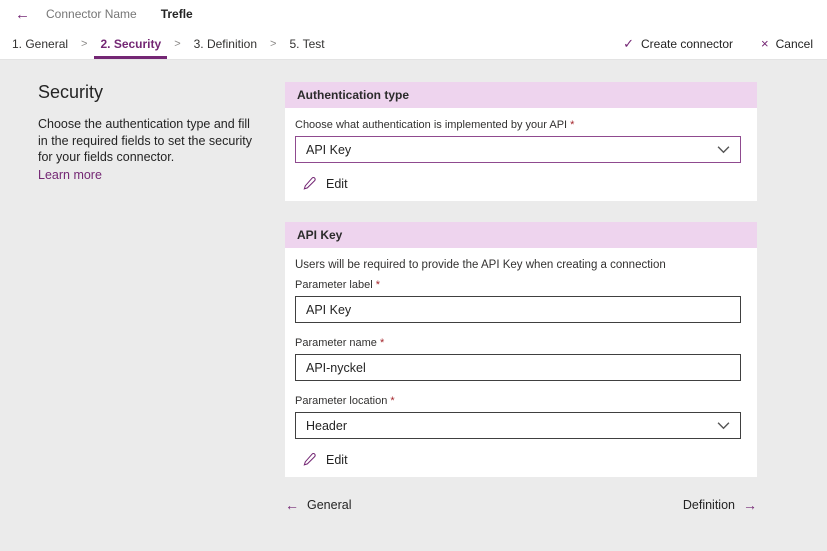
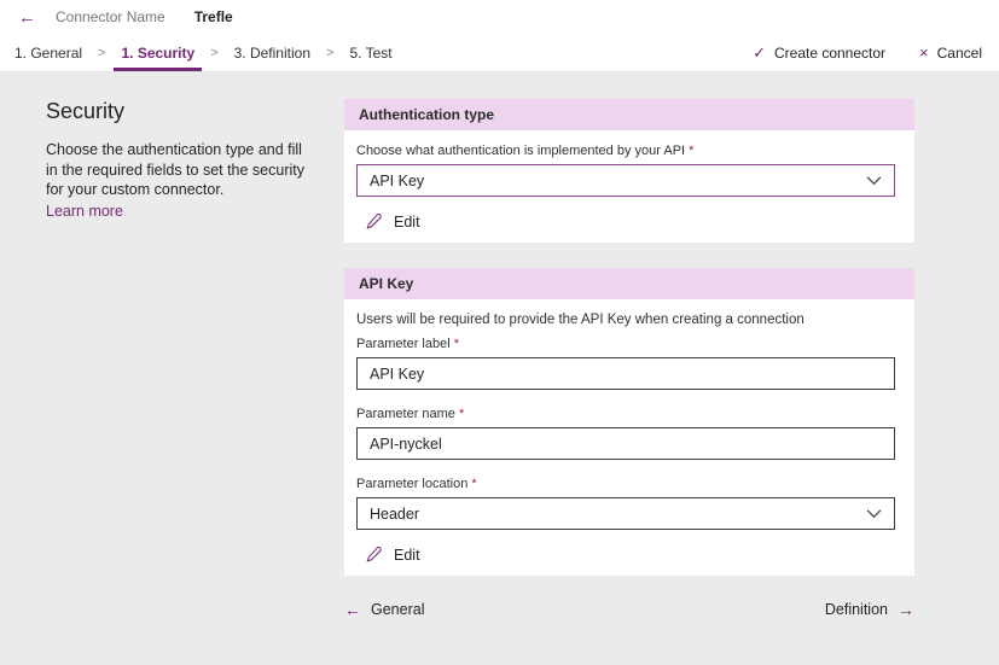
  ←
  Connector Name
  Trefle
  1. General
  >
- 2. Security
+ 1. Security
  >
  3. Definition
  >
  5. Test
  ✓
  Create connector
  ×
  Cancel
  Security
- Choose the authentication type and fill in the required fields to set the security for your fields connector.
+ Choose the authentication type and fill in the required fields to set the security for your custom connector.
  Learn more
  Authentication type
  Choose what authentication is implemented by your API *
  API Key
  Edit
  API Key
  Users will be required to provide the API Key when creating a connection
  Parameter label *
  API Key
  Parameter name *
  API-nyckel
  Parameter location *
  Header
  Edit
  ←
  General
  Definition
  →
